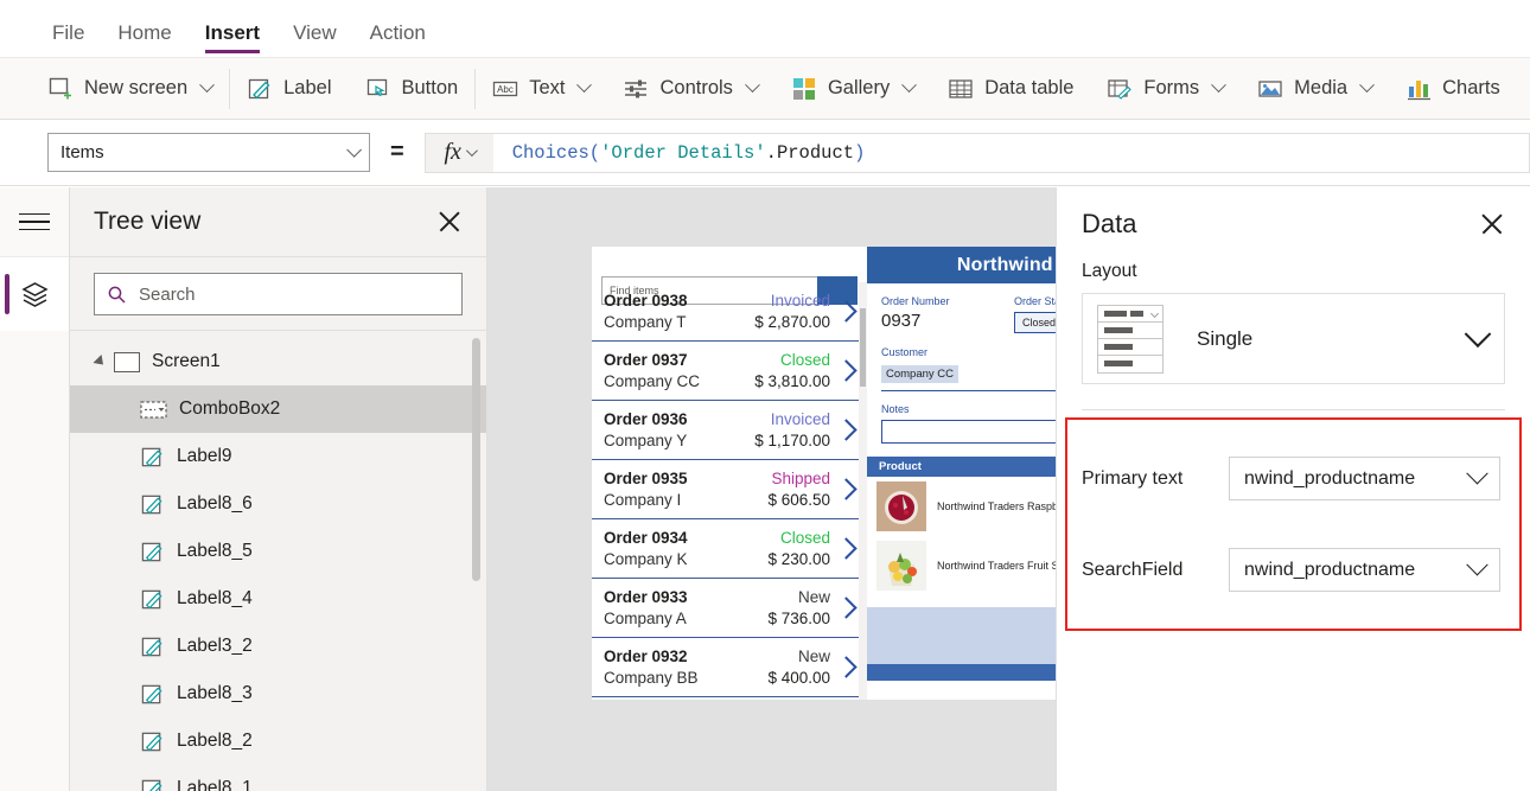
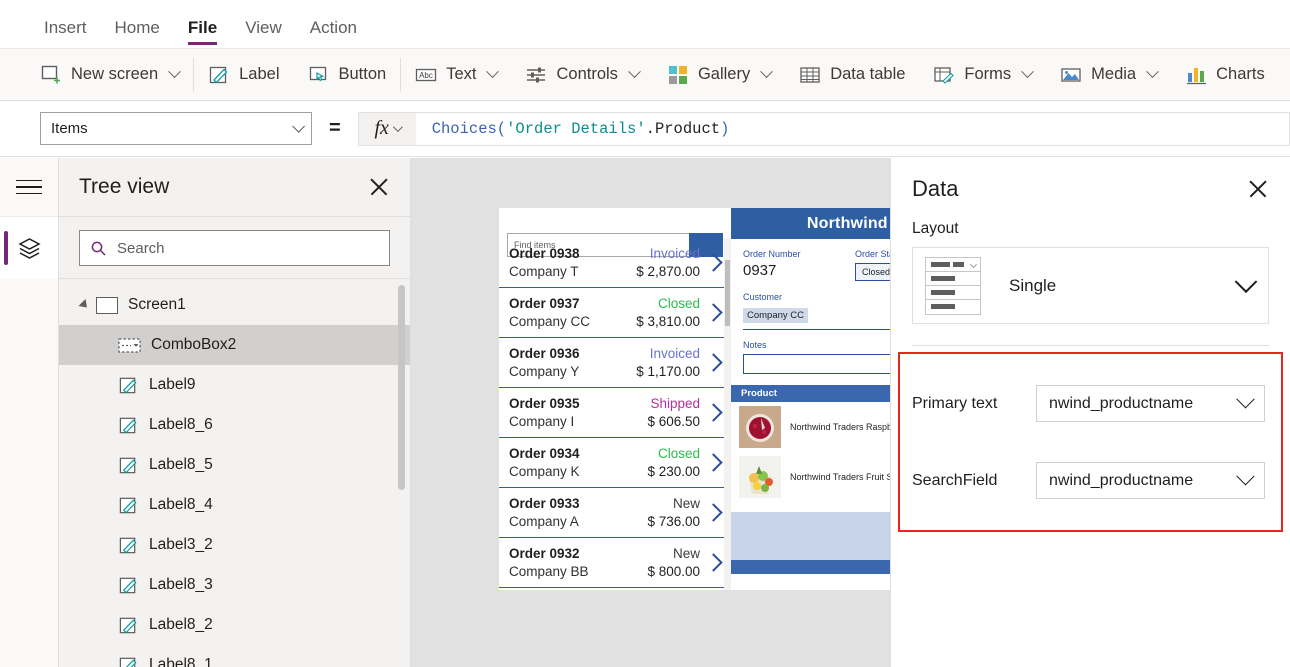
- File
+ Insert
  Home
- Insert
+ File
  View
  Action
  New screen
  Label
  Button
  Abc
  Text
  Controls
  Gallery
  Data table
  Forms
  Media
  Charts
  Items
  =
  fx
  Choices(
  'Order Details'
  .Product
  )
  Tree view
  Search
  Screen1
  ComboBox2
  Label9
  Label8_6
  Label8_5
  Label8_4
  Label3_2
  Label8_3
  Label8_2
  Label8_1
  Find items
  Order 0938
  Invoiced
  Company T
  $ 2,870.00
  Order 0937
  Closed
  Company CC
  $ 3,810.00
  Order 0936
  Invoiced
  Company Y
  $ 1,170.00
  Order 0935
  Shipped
  Company I
  $ 606.50
  Order 0934
  Closed
  Company K
  $ 230.00
  Order 0933
  New
  Company A
  $ 736.00
  Order 0932
  New
  Company BB
- $ 400.00
+ $ 800.00
  Order Number
  0937
  Closed
  Customer
  Company CC
  Notes
  Product
  Northwind Traders Raspb
  Northwind Traders Fruit S
  Data
  Layout
  Single
  Primary text
  nwind_productname
  SearchField
  nwind_productname
